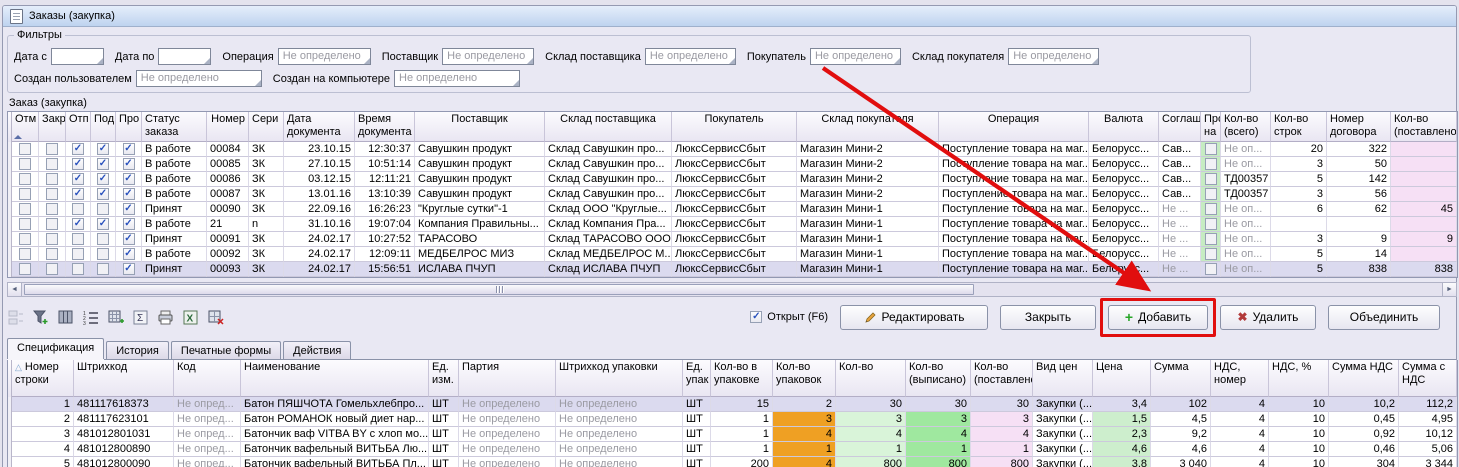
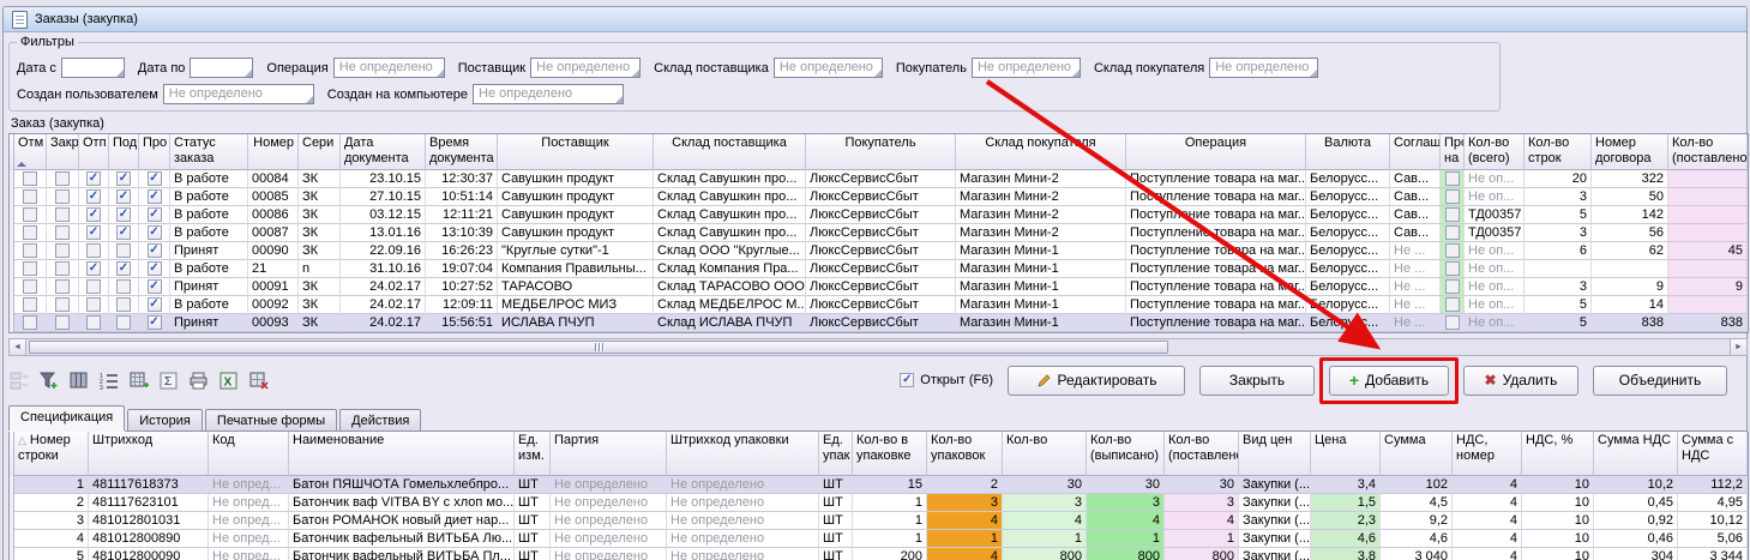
  Заказы (закупка)
  Фильтры
  Дата с
  Дата по
  Операция
  Не определено
  Поставщик
  Не определено
  Склад поставщика
  Не определено
  Покупатель
  Не определено
  Склад покупателя
  Не определено
  Создан пользователем
  Не определено
  Создан на компьютере
  Не определено
  Заказ (закупка)
  Отм
  Закр
  Отп
  Под
  Про
  Статус заказа
  Номер
  Сери
  Дата документа
  Время документа
  Поставщик
  Склад поставщика
  Покупатель
  Склад покупатля
  Операция
  Валюта
  Соглаш
  Кол-во (всего)
  Кол-во строк
  Номер договора
  Кол-во (поставлено
  ✓
  ✓
  ✓
  В работе
  00084
  ЗК
  23.10.15
  12:30:37
  Савушкин продукт
  Склад Савушкин про...
  ЛюксСервисСбыт
  Магазин Мини-2
  Поступление товара на маг..
  Белорусс...
  Сав...
  Не оп...
  20
  322
  ✓
  ✓
  ✓
  В работе
  00085
  ЗК
  27.10.15
  10:51:14
  Савушкин продукт
  Склад Савушкин про...
  ЛюксСервисСбыт
  Магазин Мини-2
  Посупление товара на маг..
  Белорусс...
  Сав...
  Не оп...
  3
  50
  ✓
  ✓
  ✓
  В работе
  00086
  ЗК
  03.12.15
  12:11:21
  Савушкин продукт
  Склад Савушкин про...
  ЛюксСервисСбыт
  Магазин Мини-2
  Поступлние товара на маг..
  Белорусс...
  Сав...
  ТД00357
  5
  142
  ✓
  ✓
  ✓
  В работе
  00087
  ЗК
  13.01.16
  13:10:39
  Савушкин продукт
  Склад Савушкин про...
  ЛюксСервисСбыт
  Магазин Мини-2
  Поступлени товара на маг..
  Белорусс...
  Сав...
  ТД00357
  3
  56
  ✓
  Принят
  00090
  ЗК
  22.09.16
  16:26:23
  "Круглые сутки"-1
  Склад ООО "Круглые...
  ЛюксСервисСбыт
  Магазин Мини-1
  Поступление товра на маг..
  Белорусс...
  Не ...
  Не оп...
  6
  62
  45
  ✓
  ✓
  ✓
  В работе
  21
  n
  31.10.16
  19:07:04
  Компания Правильны...
  Склад Компания Пра...
  ЛюксСервисСбыт
  Магазин Мини-1
  Поступление товараа маг..
  Белорусс...
  Не ...
  Не оп...
  ✓
  Принят
  00091
  ЗК
  24.02.17
  10:27:52
  ТАРАСОВО
  Склад ТАРАСОВО ООО
  ЛюксСервисСбыт
  Магазин Мини-1
  Поступление товара на мг..
  Белорусс...
  Не ...
  Не оп...
  3
  9
  9
  ✓
  В работе
  00092
  ЗК
  24.02.17
  12:09:11
  МЕДБЕЛРОС МИЗ
  Склад МЕДБЕЛРОС М..
  ЛюксСервисСбыт
  Магазин Мини-1
  Поступление товара на маг..
  елорусс...
  Не ...
  Не оп...
  5
  14
  ✓
  Принят
  00093
  ЗК
  24.02.17
  15:56:51
  ИСЛАВА ПЧУП
  Склад ИСЛАВА ПЧУП
  ЛюксСервисСбыт
  Магазин Мини-1
  Поступление товара на маг..
  Белусс...
  Не ...
  Не оп...
  5
  838
  838
  Σ
  X
  ✓
  Открыт (F6)
  Редактировать
  Закрыть
  +
  Добавить
  ✖
  Удалить
  Объединить
  Спецификация
  История
  Печатные формы
  Действия
  △ Номер строки
  Штрихкод
  Код
  Наименование
  Ед. изм.
  Партия
  Штрихкод упаковки
  Ед. упак
  Кол-во в упаковке
  Кол-во упаковок
  Кол-во
  Кол-во (выписано)
  Кол-во (поставлен
  Вид цен
  Цена
  Сумма
  НДС, номер
  НДС, %
  Сумма НДС
  Сумма с НДС
  1
  481117618373
  Не опред...
  Батон ПЯШЧОТА Гомельхлебпро...
  ШТ
  Не определено
  Не определено
  ШТ
  15
  2
  30
  30
  30
  Закупки (...
  3,4
  102
  4
  10
  10,2
  112,2
  2
  481117623101
  Не опред...
- Батон РОМАНОК новый диет нар...
+ Батончик ваф VITBA BY с хлоп мо...
  ШТ
  Не определено
  Не определено
  ШТ
  1
  3
  3
  3
  3
  Закупки (...
  1,5
  4,5
  4
  10
  0,45
  4,95
  3
  481012801031
  Не опред...
- Батончик ваф VITBA BY с хлоп мо...
+ Батон РОМАНОК новый диет нар...
  ШТ
  Не определено
  Не определено
  ШТ
  1
  4
  4
  4
  4
  Закупки (...
  2,3
  9,2
  4
  10
  0,92
  10,12
  4
  481012800890
  Не опред...
  Батончик вафельный ВИТЬБА Лю...
  ШТ
  Не определено
  Не определено
  ШТ
  1
  1
  1
  1
  1
  Закупки (...
  4,6
  4,6
  4
  10
  0,46
  5,06
  5
  481012800090
  Не опред...
  Батончик вафельный ВИТЬБА Пл...
  ШТ
  Не определено
  Не определено
  ШТ
  200
  4
  800
  800
  800
  Закупки (...
  3,8
  3 040
  4
  10
  304
  3 344
